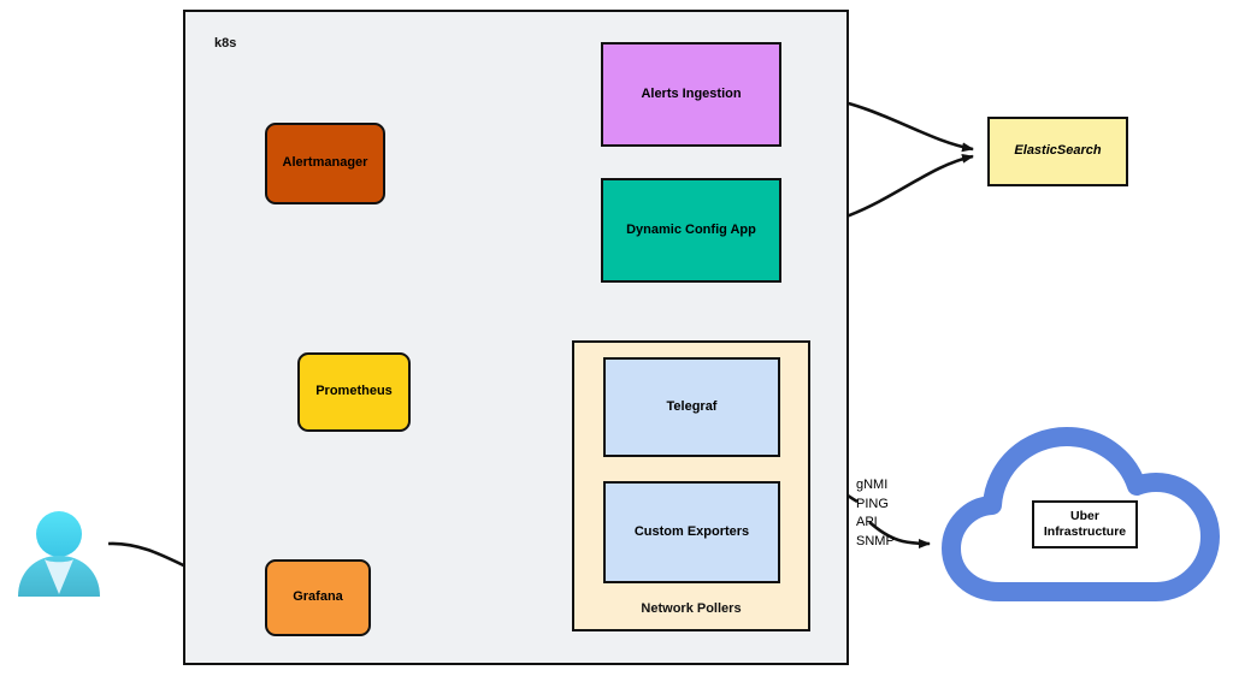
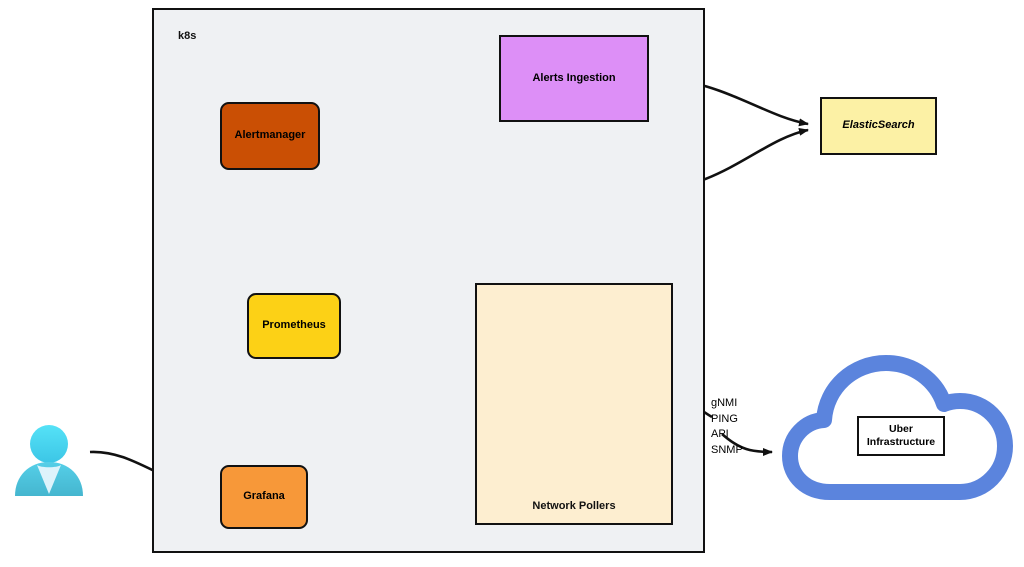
  k8s
  Network Pollers
  Alertmanager
  Prometheus
  Grafana
  Alerts Ingestion
- Dynamic Config App
- Telegraf
- Custom Exporters
  ElasticSearch
  gNMI
  PING
  API
  SNMP
  Uber Infrastructure
